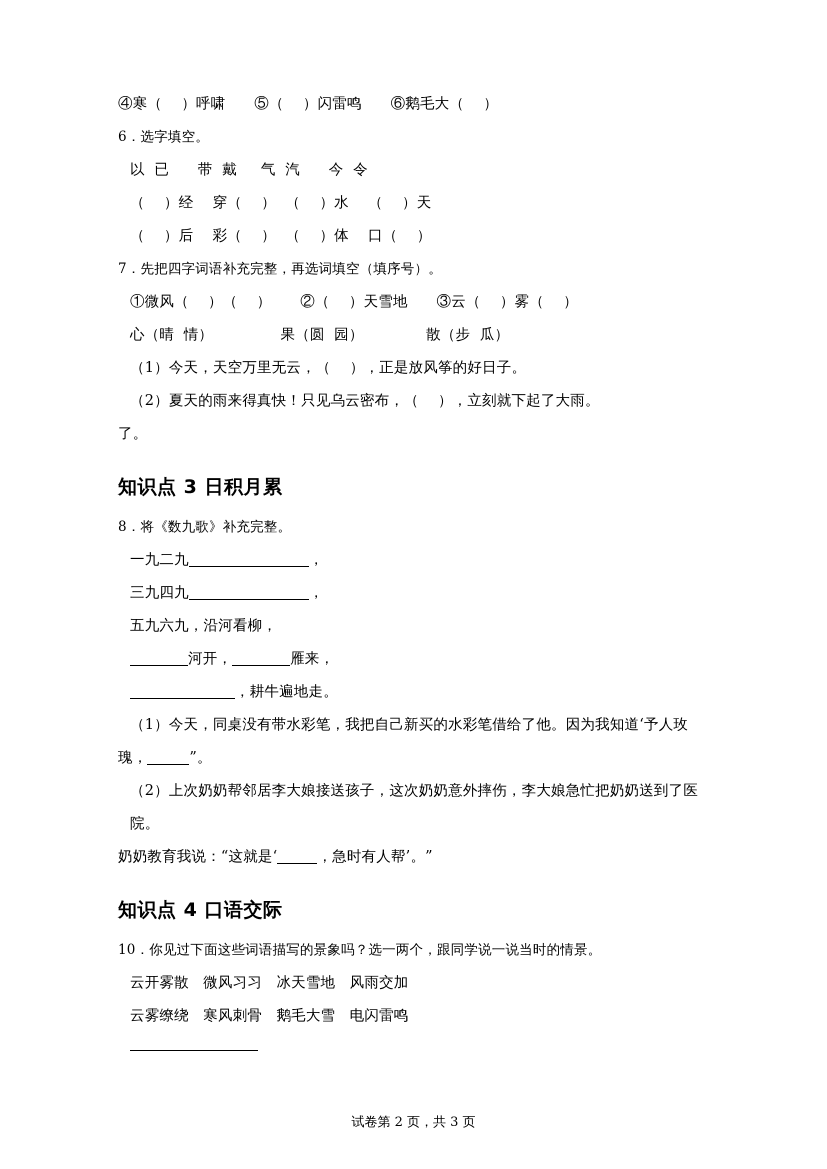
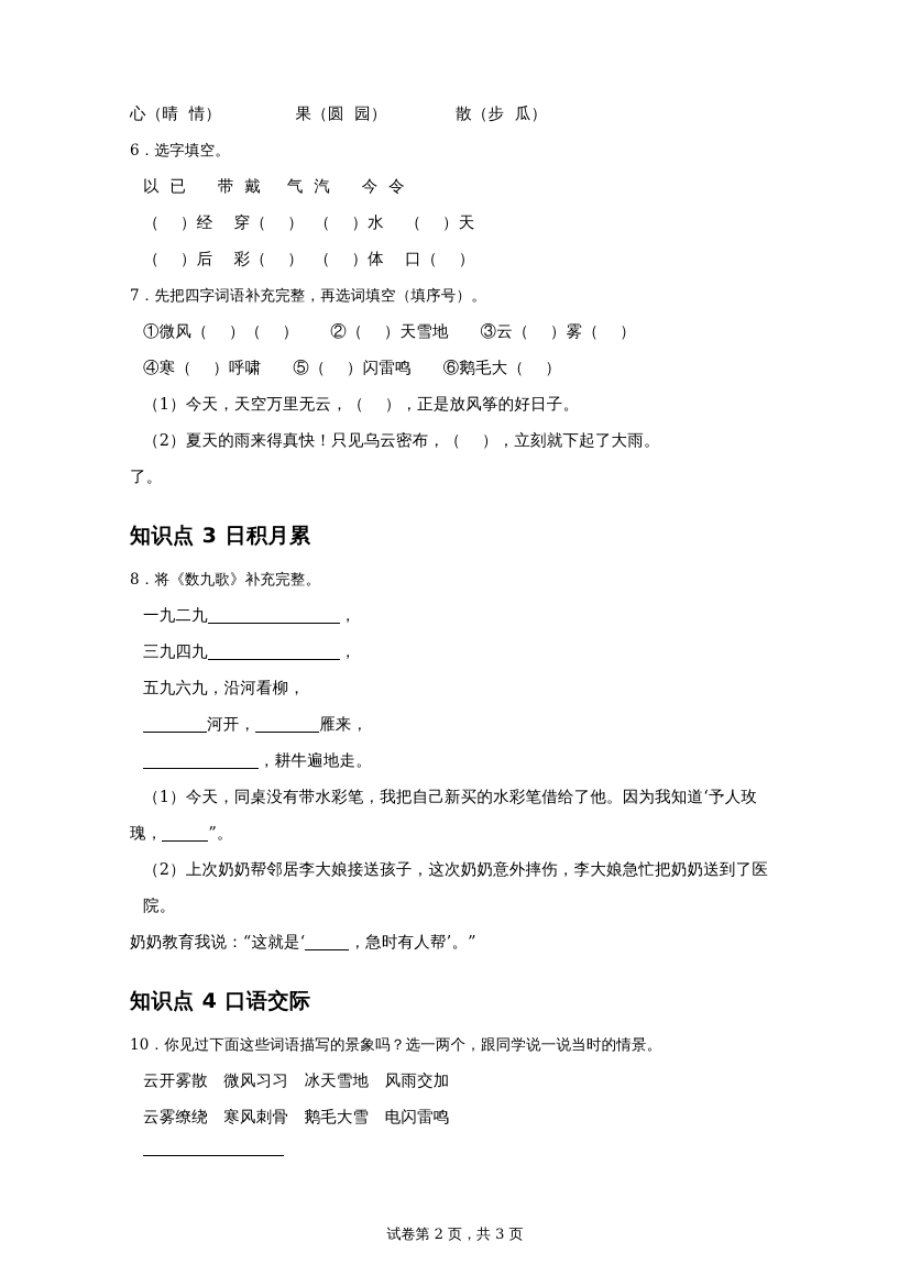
- ④寒（ ）呼啸 ⑤（ ）闪雷鸣 ⑥鹅毛大（ ）
+ 心（晴 情） 果（圆 园） 散（步 瓜）
  6．选字填空。
  以 已 带 戴 气 汽 今 令
  （ ）经 穿（ ） （ ）水 （ ）天
  （ ）后 彩（ ） （ ）体 口（ ）
  7．先把四字词语补充完整，再选词填空（填序号）。
  ①微风（ ）（ ） ②（ ）天雪地 ③云（ ）雾（ ）
- 心（晴 情） 果（圆 园） 散（步 瓜）
+ ④寒（ ）呼啸 ⑤（ ）闪雷鸣 ⑥鹅毛大（ ）
  （1）今天，天空万里无云，（ ），正是放风筝的好日子。
  （2）夏天的雨来得真快！只见乌云密布，（ ），立刻就下起了大雨。
  了。
  知识点 3 日积月累
  8．将《数九歌》补充完整。
  一九二九 ，
  三九四九 ，
  五九六九，沿河看柳，
  河开， 雁来，
  ，耕牛遍地走。
  （1）今天，同桌没有带水彩笔，我把自己新买的水彩笔借给了他。因为我知道‘予人玫
  瑰， ”。
  （2）上次奶奶帮邻居李大娘接送孩子，这次奶奶意外摔伤，李大娘急忙把奶奶送到了医院。
  奶奶教育我说：“这就是‘ ，急时有人帮’。”
  知识点 4 口语交际
  10．你见过下面这些词语描写的景象吗？选一两个，跟同学说一说当时的情景。
  云开雾散 微风习习 冰天雪地 风雨交加
  云雾缭绕 寒风刺骨 鹅毛大雪 电闪雷鸣
  试卷第 2 页，共 3 页
